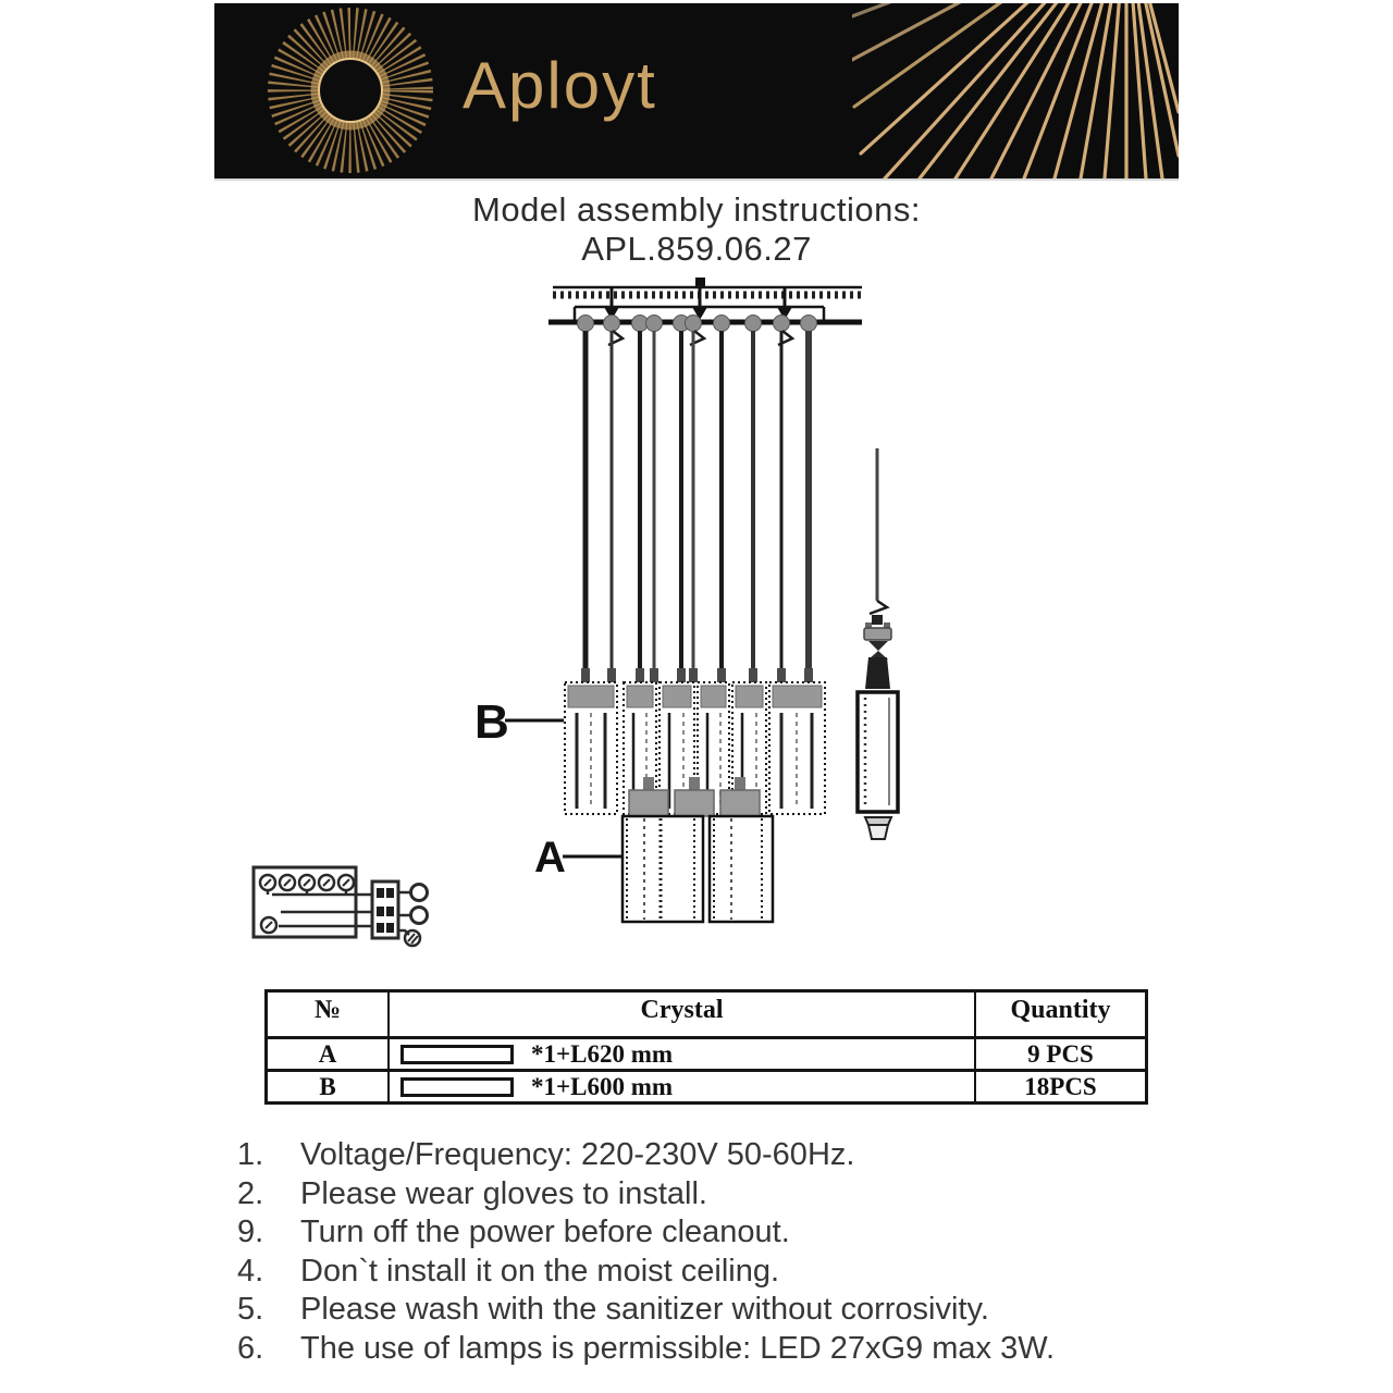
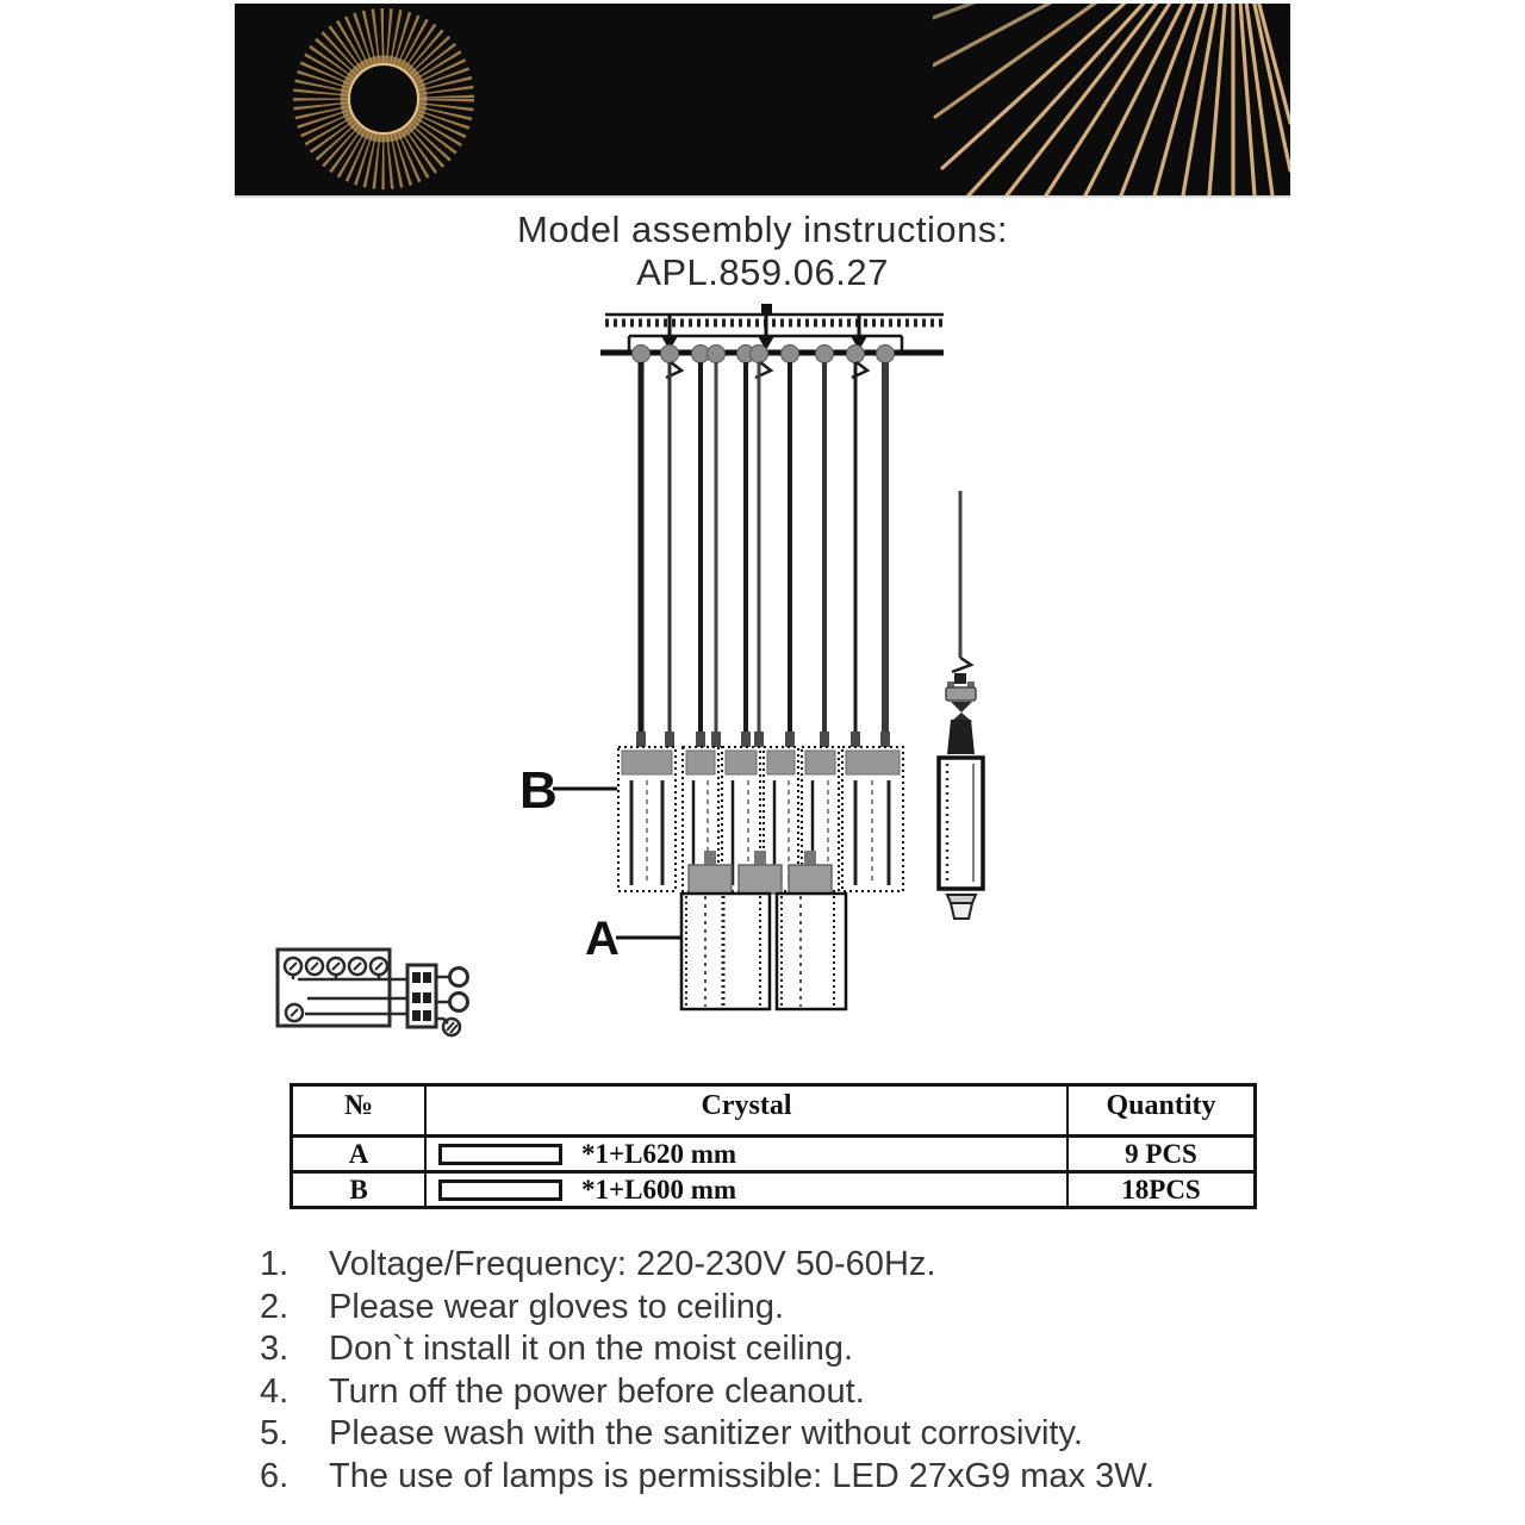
- Aployt
  Model assembly instructions:
  APL.859.06.27
  B
  A
  №
  Crystal
  Quantity
  A
  *1+L620 mm
  9 PCS
  B
  *1+L600 mm
  18PCS
  1.
  Voltage/Frequency: 220-230V 50-60Hz.
  2.
- Please wear gloves to install.
+ Please wear gloves to ceiling.
- 9.
+ 3.
- Turn off the power before cleanout.
+ Don`t install it on the moist ceiling.
  4.
- Don`t install it on the moist ceiling.
+ Turn off the power before cleanout.
  5.
  Please wash with the sanitizer without corrosivity.
  6.
  The use of lamps is permissible: LED 27xG9 max 3W.
